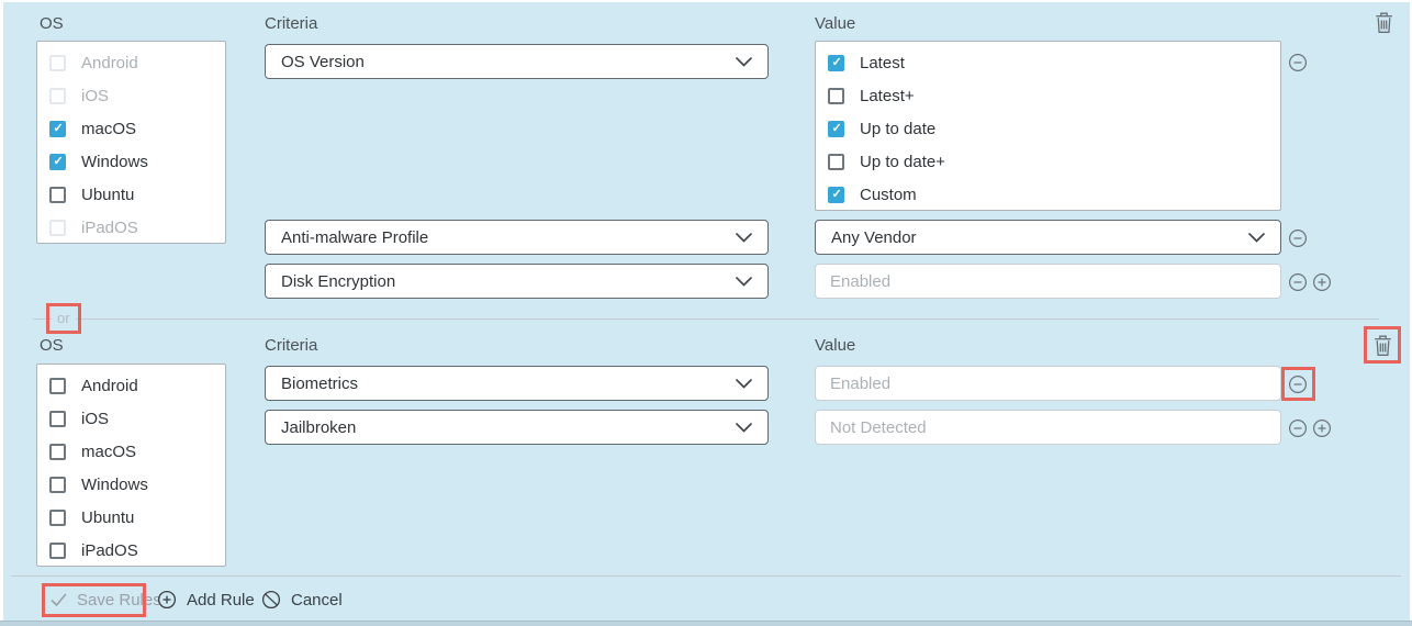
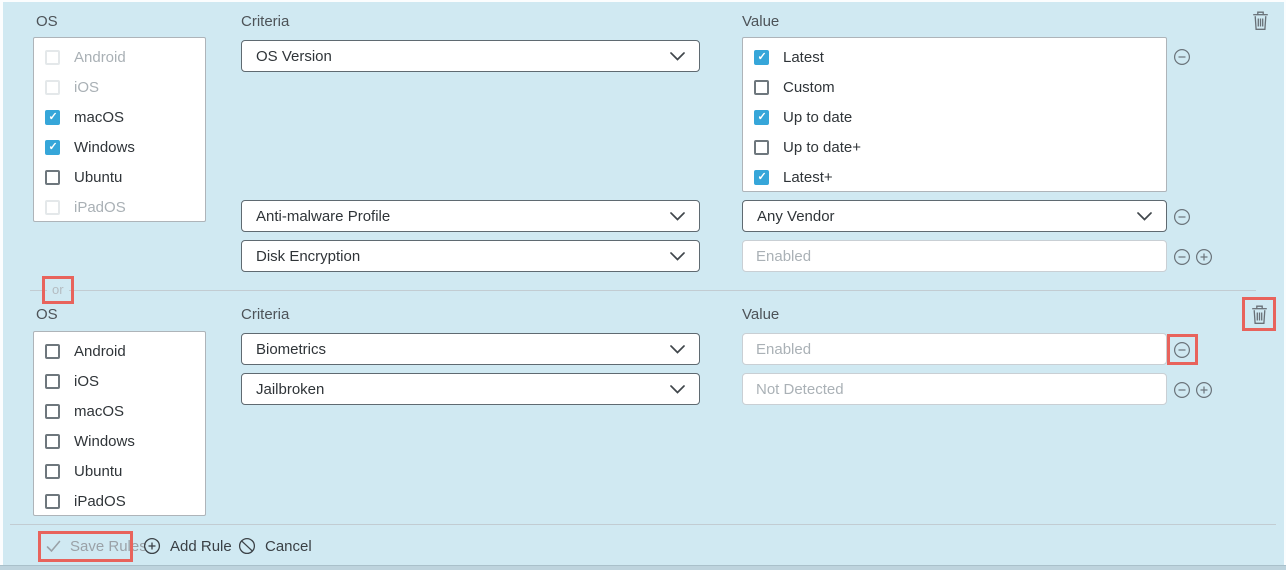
  OS
  Criteria
  Value
  Android
  iOS
  macOS
  Windows
  Ubuntu
  iPadOS
  OS Version
  Latest
- Latest+
+ Custom
  Up to date
  Up to date+
- Custom
+ Latest+
  Anti-malware Profile
  Any Vendor
  Disk Encryption
  Enabled
  or
  OS
  Criteria
  Value
  Android
  iOS
  macOS
  Windows
  Ubuntu
  iPadOS
  Biometrics
  Enabled
  Jailbroken
  Not Detected
  Save Rules
  Add Rule
  Cancel
